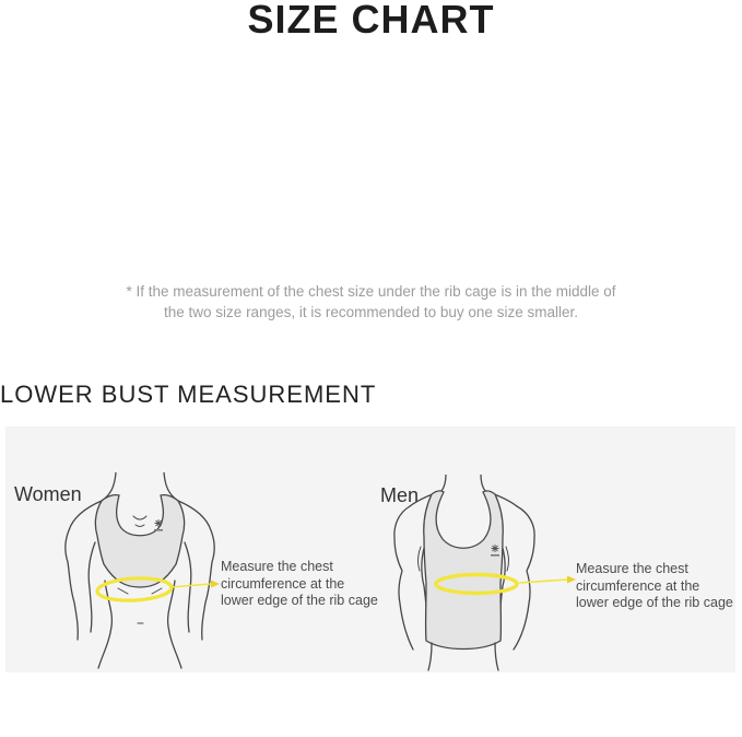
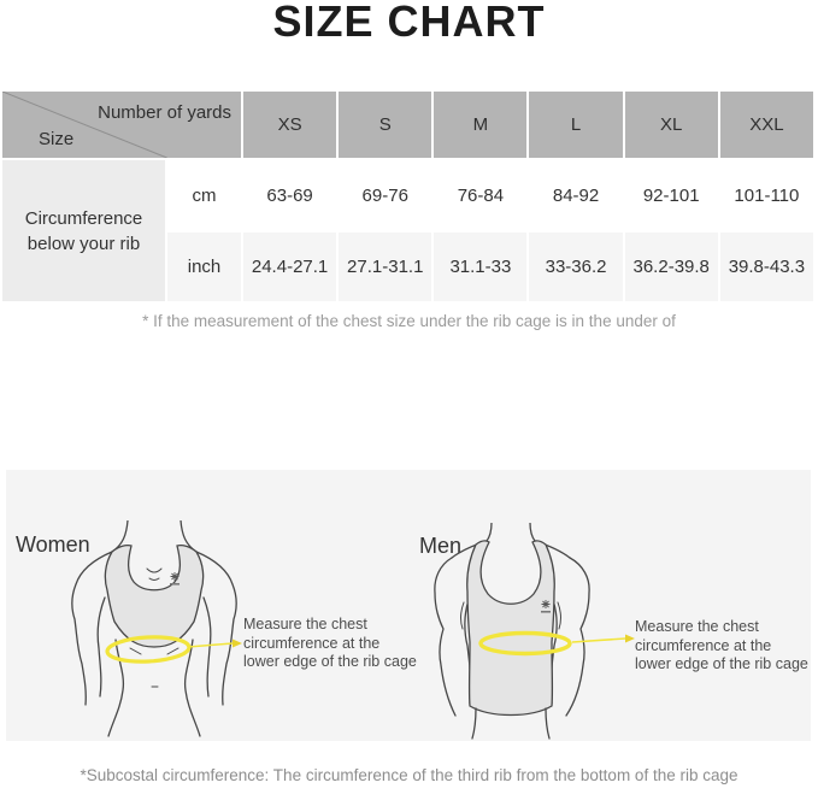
  SIZE CHART
+ Number of yards Size	XS	S	M	L	XL	XXL
+ Circumference below your rib	cm	63-69	69-76	76-84	84-92	92-101	101-110
+ inch	24.4-27.1	27.1-31.1	31.1-33	33-36.2	36.2-39.8	39.8-43.3
- * If the measurement of the chest size under the rib cage is in the middle of
+ * If the measurement of the chest size under the rib cage is in the under of
- the two size ranges, it is recommended to buy one size smaller.
- LOWER BUST MEASUREMENT
  Women
  Men
  Measure the chest
  circumference at the
  lower edge of the rib cage
  Measure the chest
  circumference at the
  lower edge of the rib cage
+ *Subcostal circumference: The circumference of the third rib from the bottom of the rib cage
